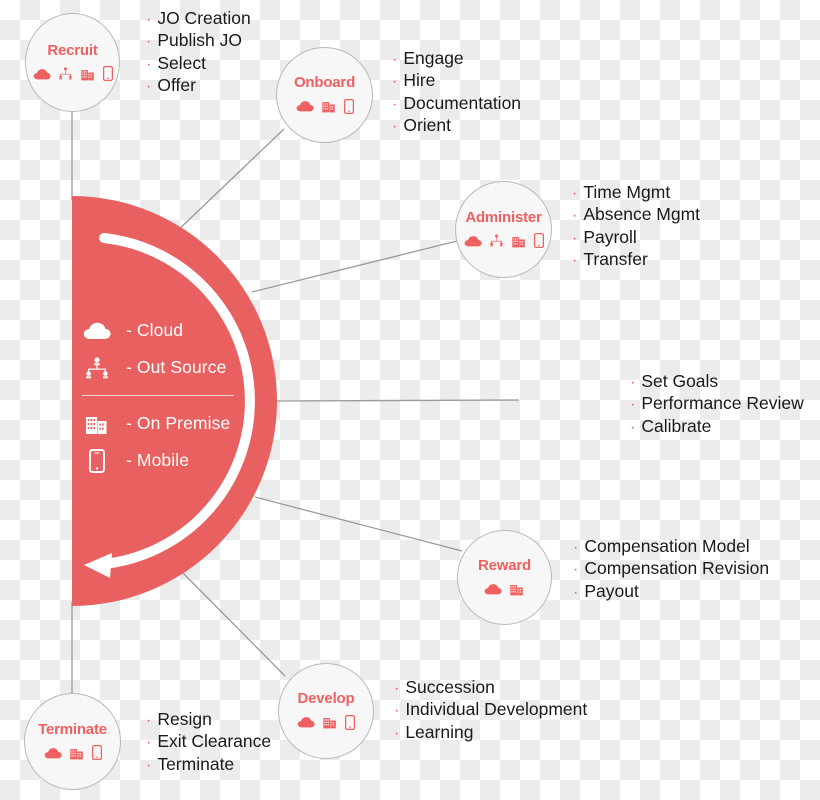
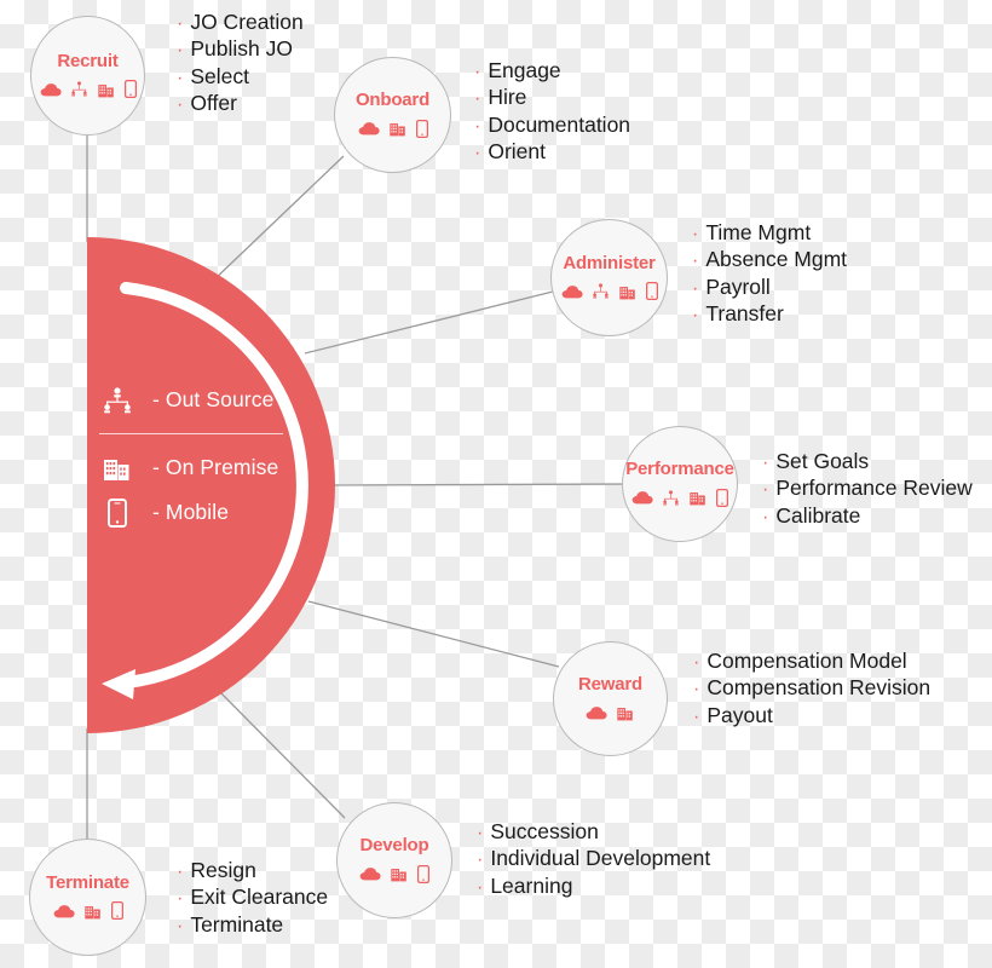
- - Cloud
  - Out Source
  - On Premise
  - Mobile
  Recruit
  ·
  JO Creation
  ·
  Publish JO
  ·
  Select
  ·
  Offer
  Onboard
  ·
  Engage
  ·
  Hire
  ·
  Documentation
  ·
  Orient
  Administer
  ·
  Time Mgmt
  ·
  Absence Mgmt
  ·
  Payroll
  ·
  Transfer
+ Performance
  ·
  Set Goals
  ·
  Performance Review
  ·
  Calibrate
  Reward
  ·
  Compensation Model
  ·
  Compensation Revision
  ·
  Payout
  Develop
  ·
  Succession
  ·
  Individual Development
  ·
  Learning
  Terminate
  ·
  Resign
  ·
  Exit Clearance
  ·
  Terminate
